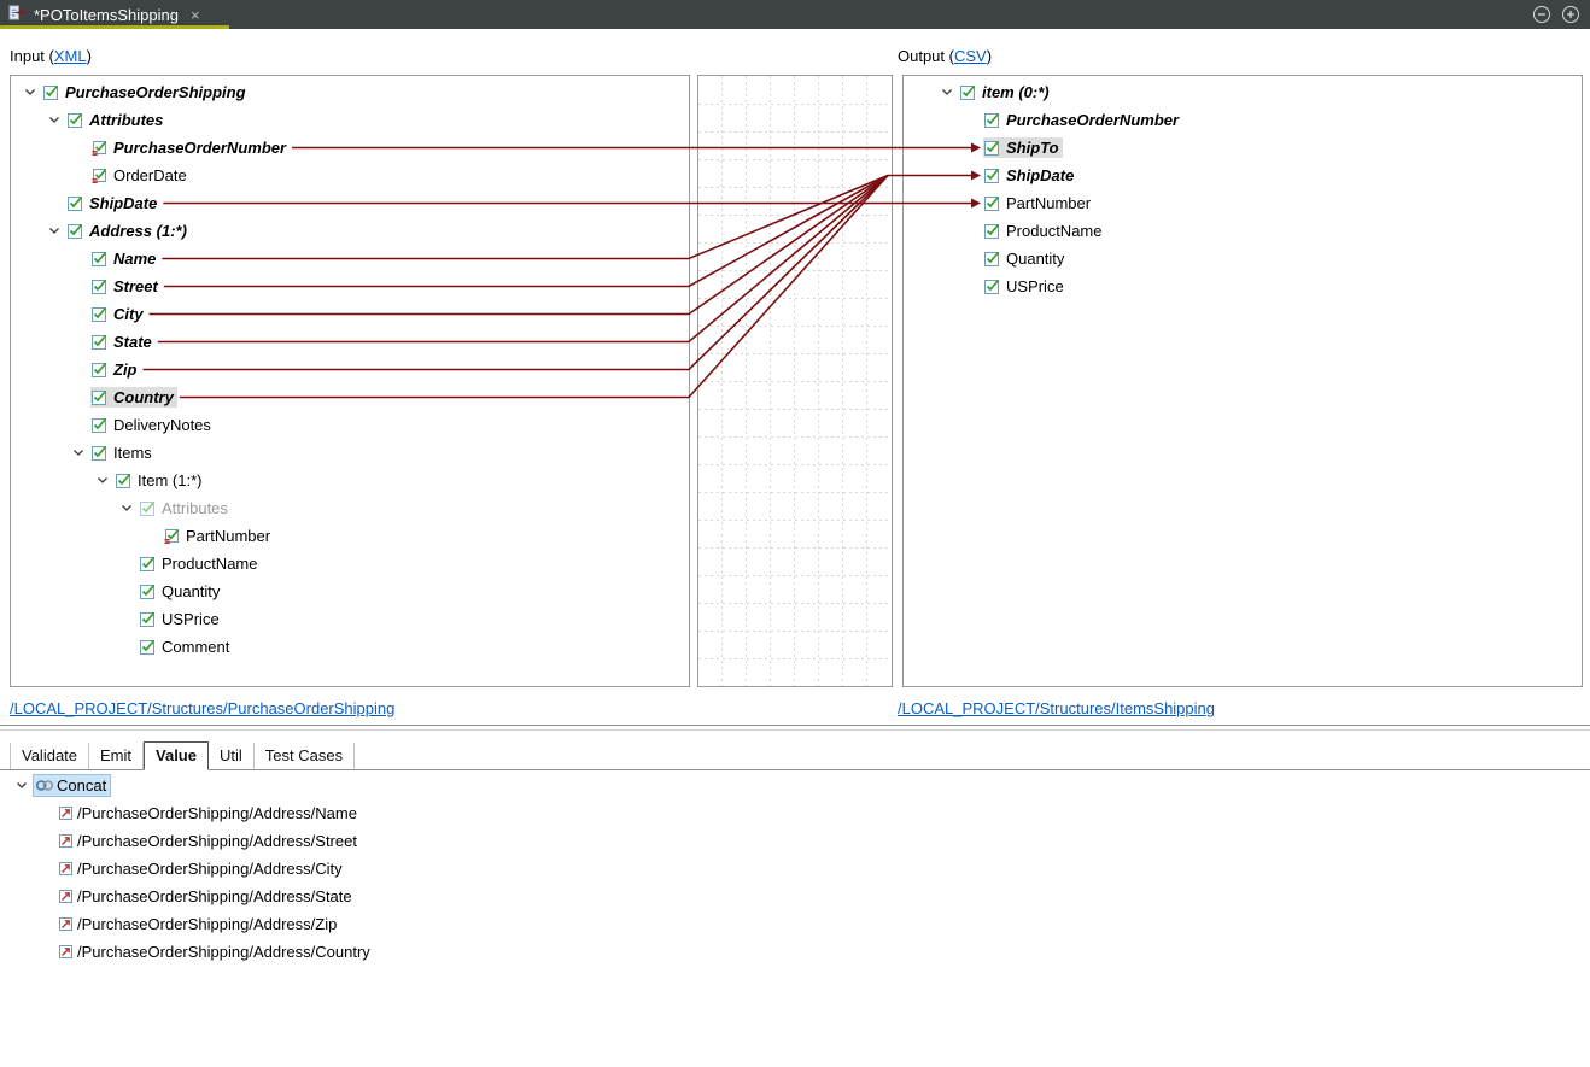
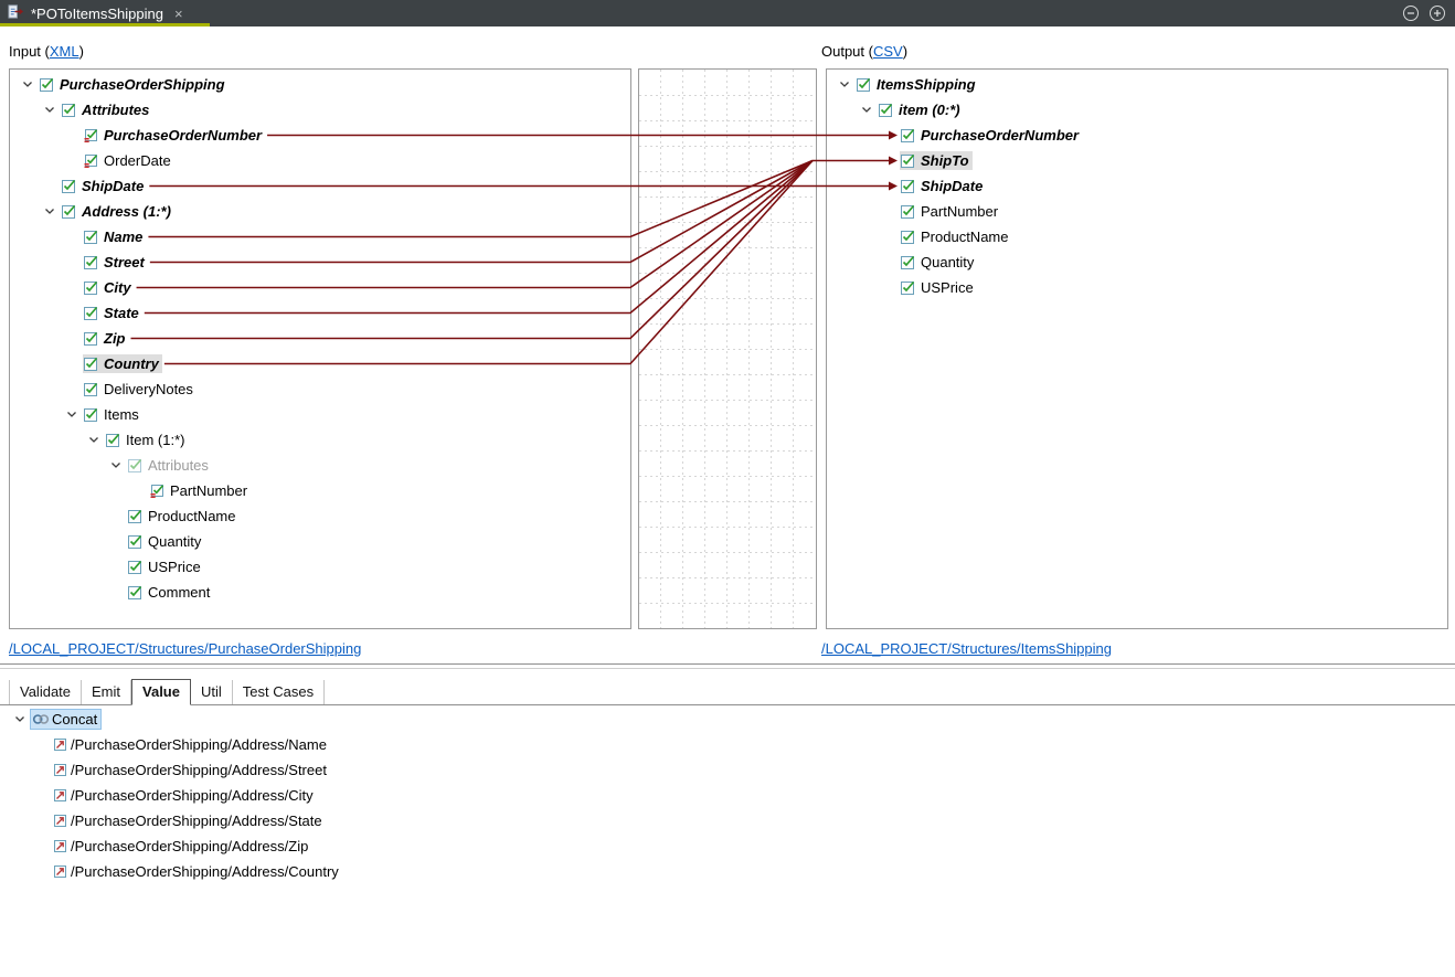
  *POToItemsShipping
  ×
  Input (XML)
  Output (CSV)
  PurchaseOrderShipping
  Attributes
  PurchaseOrderNumber
  OrderDate
  ShipDate
  Address (1:*)
  Name
  Street
  City
  State
  Zip
  Country
  DeliveryNotes
  Items
  Item (1:*)
  Attributes
  PartNumber
  ProductName
  Quantity
  USPrice
  Comment
+ ItemsShipping
  item (0:*)
  PurchaseOrderNumber
  ShipTo
  ShipDate
  PartNumber
  ProductName
  Quantity
  USPrice
  /LOCAL_PROJECT/Structures/PurchaseOrderShipping
  /LOCAL_PROJECT/Structures/ItemsShipping
  Validate
  Emit
  Value
  Util
  Test Cases
  Concat
  /PurchaseOrderShipping/Address/Name
  /PurchaseOrderShipping/Address/Street
  /PurchaseOrderShipping/Address/City
  /PurchaseOrderShipping/Address/State
  /PurchaseOrderShipping/Address/Zip
  /PurchaseOrderShipping/Address/Country
